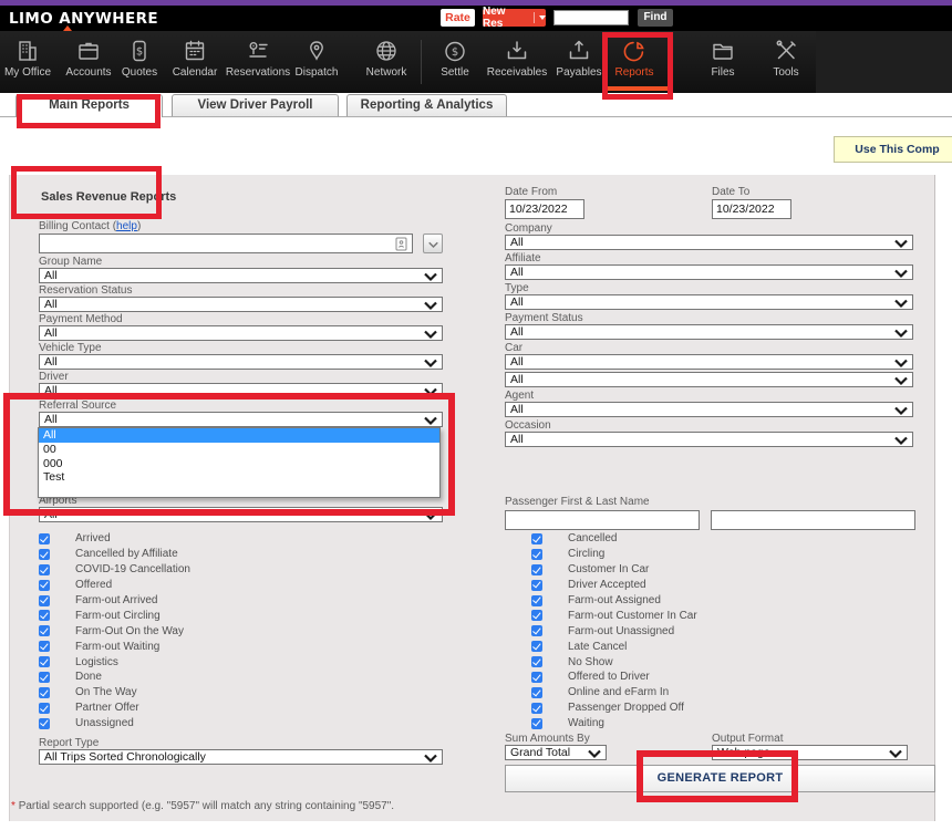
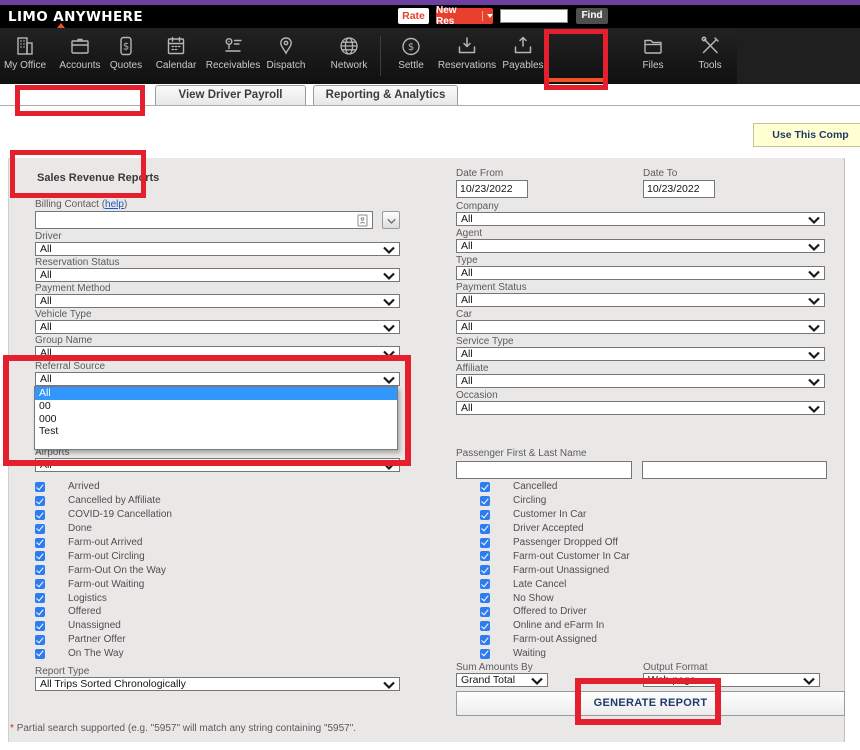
  LIMO ANYWHERE
  Rate
  New Res
  Find
  My Office
  Accounts
  $
  Quotes
  Calendar
- Reservations
+ Receivables
  Dispatch
  Network
  $
  Settle
- Receivables
+ Reservations
  Payables
- Reports
  Files
  Tools
- Main Reports
  View Driver Payroll
  Reporting & Analytics
  Use This Comp
  Sales Revenue Reports
  Billing Contact (help)
- Group Name
+ Driver
  All
  Reservation Status
  All
  Payment Method
  All
  Vehicle Type
  All
- Driver
+ Group Name
  All
  Referral Source
  All
  All
  00
  000
  Test
  Airports
  All
  Date From
  10/23/2022
  Date To
  10/23/2022
  Company
  All
- Affiliate
+ Agent
  All
  Type
  All
  Payment Status
  All
  Car
  All
+ Service Type
  All
- Agent
+ Affiliate
  All
  Occasion
  All
  Passenger First & Last Name
  Arrived
  Cancelled by Affiliate
  COVID-19 Cancellation
- Offered
+ Done
  Farm-out Arrived
  Farm-out Circling
  Farm-Out On the Way
  Farm-out Waiting
  Logistics
- Done
+ Offered
- On The Way
+ Unassigned
  Partner Offer
- Unassigned
+ On The Way
  Cancelled
  Circling
  Customer In Car
  Driver Accepted
- Farm-out Assigned
+ Passenger Dropped Off
  Farm-out Customer In Car
  Farm-out Unassigned
  Late Cancel
  No Show
  Offered to Driver
  Online and eFarm In
- Passenger Dropped Off
+ Farm-out Assigned
  Waiting
  Report Type
  All Trips Sorted Chronologically
  Sum Amounts By
  Grand Total
  Output Format
  Web page
  GENERATE REPORT
  * Partial search supported (e.g. "5957" will match any string containing "5957".
